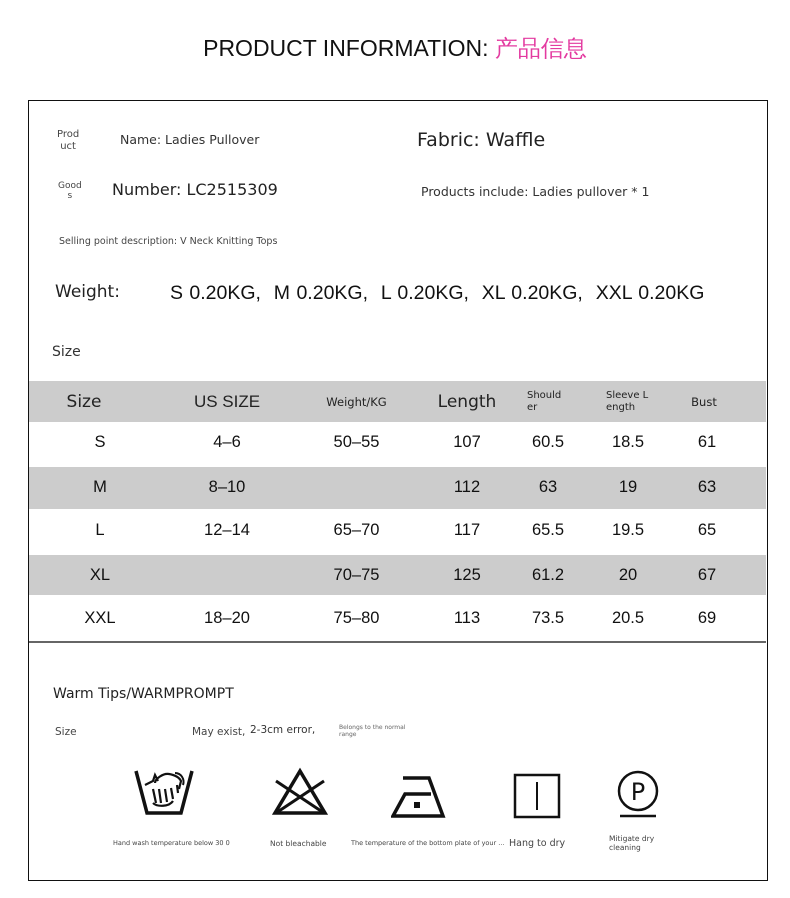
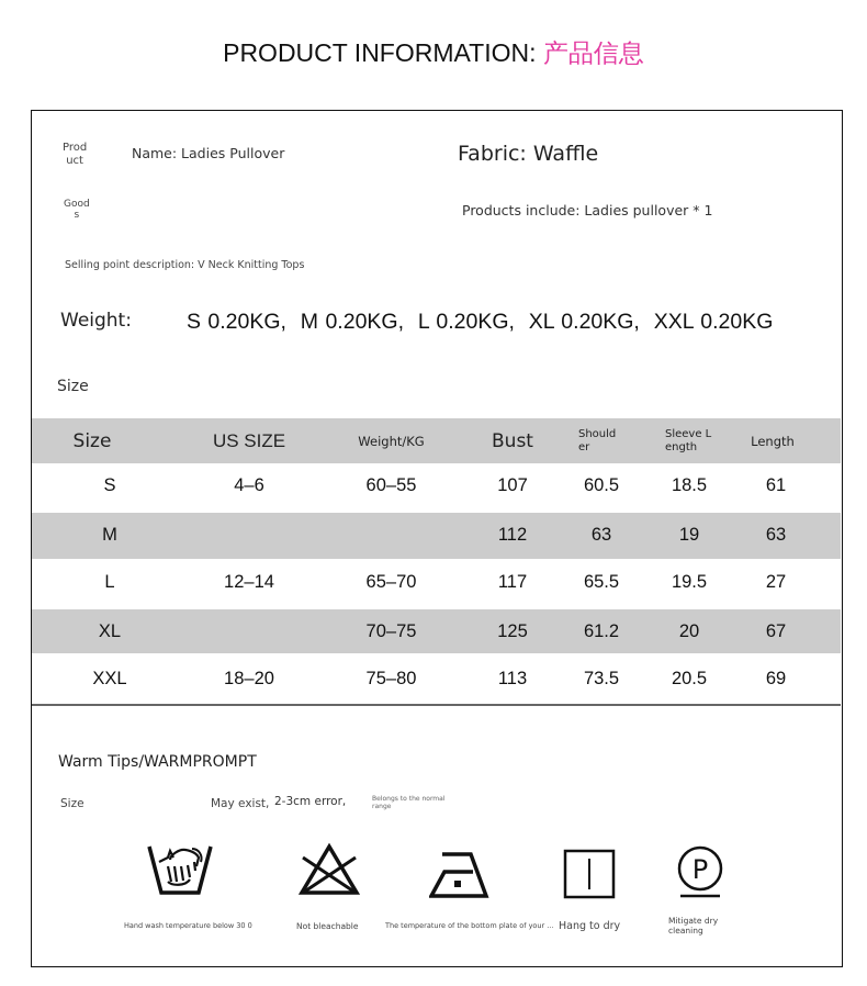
  PRODUCT INFORMATION: 产品信息
  Prod
  uct
  Name: Ladies Pullover
  Fabric: Waffle
  Good
  s
- Number: LC2515309
  Products include: Ladies pullover * 1
  Selling point description: V Neck Knitting Tops
  Weight:
  S 0.20KG, M 0.20KG, L 0.20KG, XL 0.20KG, XXL 0.20KG
  Size
  Size
  US SIZE
  Weight/KG
- Length
+ Bust
  Should er
  Sleeve L ength
- Bust
+ Length
  S
  4–6
- 50–55
+ 60–55
  107
  60.5
  18.5
  61
  M
- 8–10
  112
  63
  19
  63
  L
  12–14
  65–70
  117
  65.5
  19.5
- 65
+ 27
  XL
  70–75
  125
  61.2
  20
  67
  XXL
  18–20
  75–80
  113
  73.5
  20.5
  69
  Warm Tips/WARMPROMPT
  Size
  May exist,
  2-3cm error,
  Hand wash temperature below 30 0
  Not bleachable
  The temperature of the bottom plate of your ...
  Hang to dry
  P
  Mitigate dry cleaning
